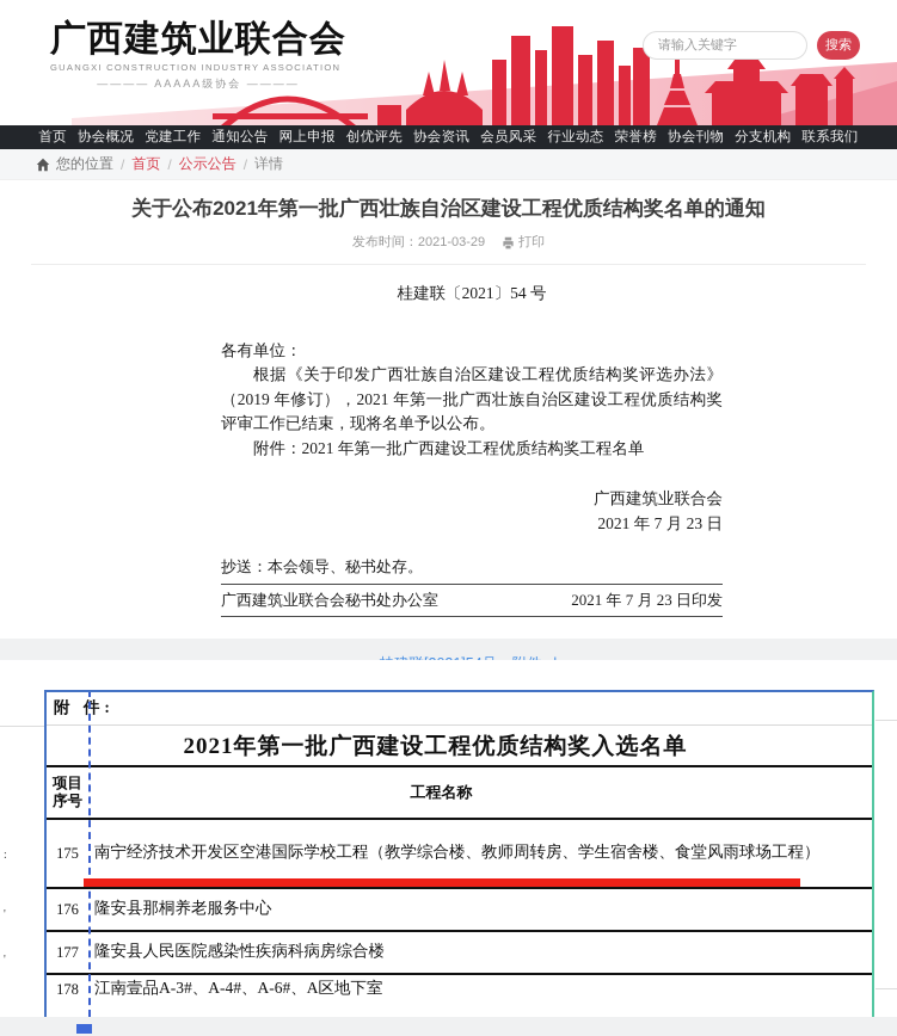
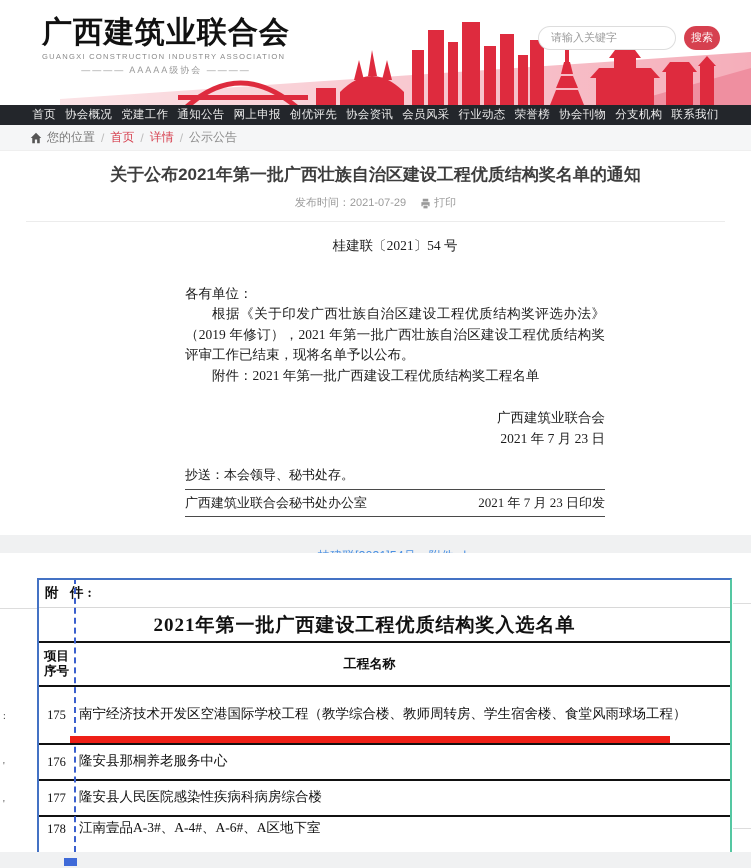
  广西建筑业联合会
  GUANGXI CONSTRUCTION INDUSTRY ASSOCIATION
  ———— AAAAA级协会 ————
  请输入关键字
  搜索
  首页
  协会概况
  党建工作
  通知公告
  网上申报
  创优评先
  协会资讯
  会员风采
  行业动态
  荣誉榜
  协会刊物
  分支机构
  联系我们
  您的位置
  /
  首页
  /
- 公示公告
+ 详情
  /
- 详情
+ 公示公告
  关于公布2021年第一批广西壮族自治区建设工程优质结构奖名单的通知
- 发布时间：2021-03-29
+ 发布时间：2021-07-29
  打印
  桂建联〔2021〕54 号
  各有单位：
  根据《关于印发广西壮族自治区建设工程优质结构奖评选办法》（2019 年修订），2021 年第一批广西壮族自治区建设工程优质结构奖评审工作已结束，现将名单予以公布。
  附件：2021 年第一批广西建设工程优质结构奖工程名单
  广西建筑业联合会
  2021 年 7 月 23 日
  抄送：本会领导、秘书处存。
  广西建筑业联合会秘书处办公室
  2021 年 7 月 23 日印发
  :
  '
  '
  附 件:
  2021年第一批广西建设工程优质结构奖入选名单
  项目序号
  工程名称
  175
  南宁经济技术开发区空港国际学校工程（教学综合楼、教师周转房、学生宿舍楼、食堂风雨球场工程）
  176
  隆安县那桐养老服务中心
  177
  隆安县人民医院感染性疾病科病房综合楼
  178
  江南壹品A-3#、A-4#、A-6#、A区地下室
